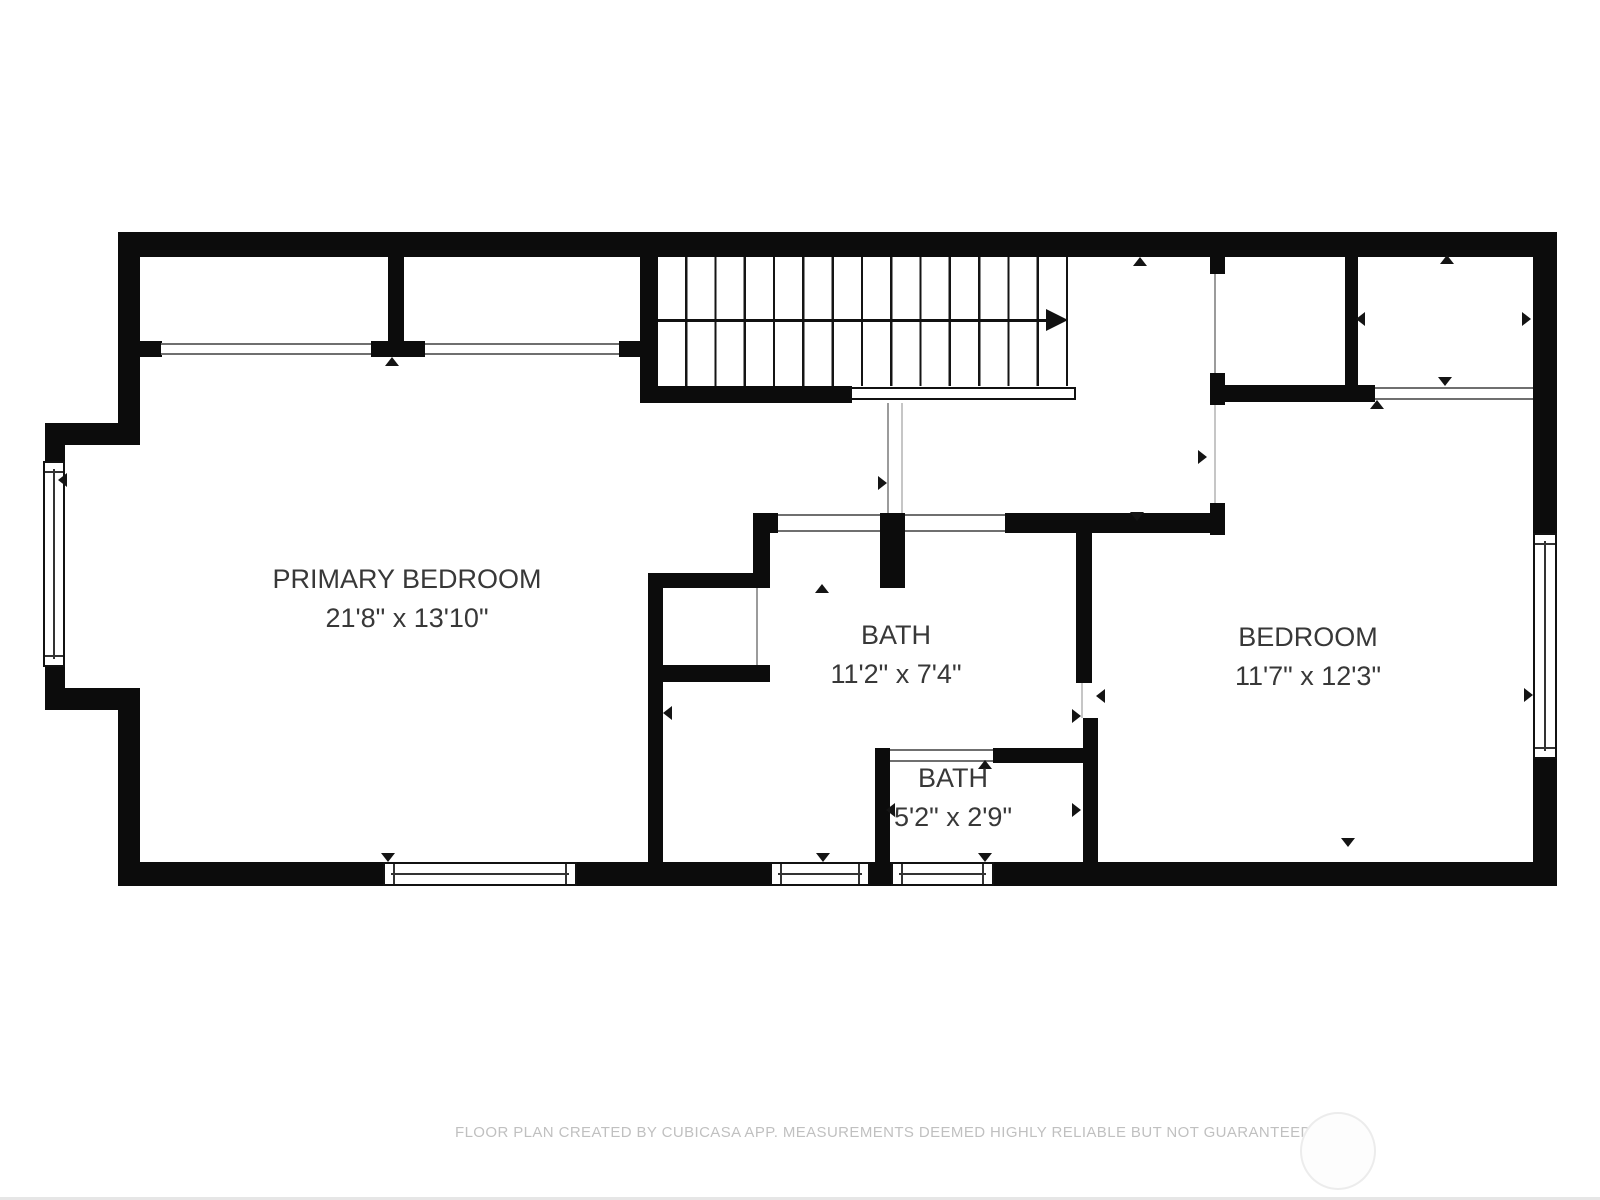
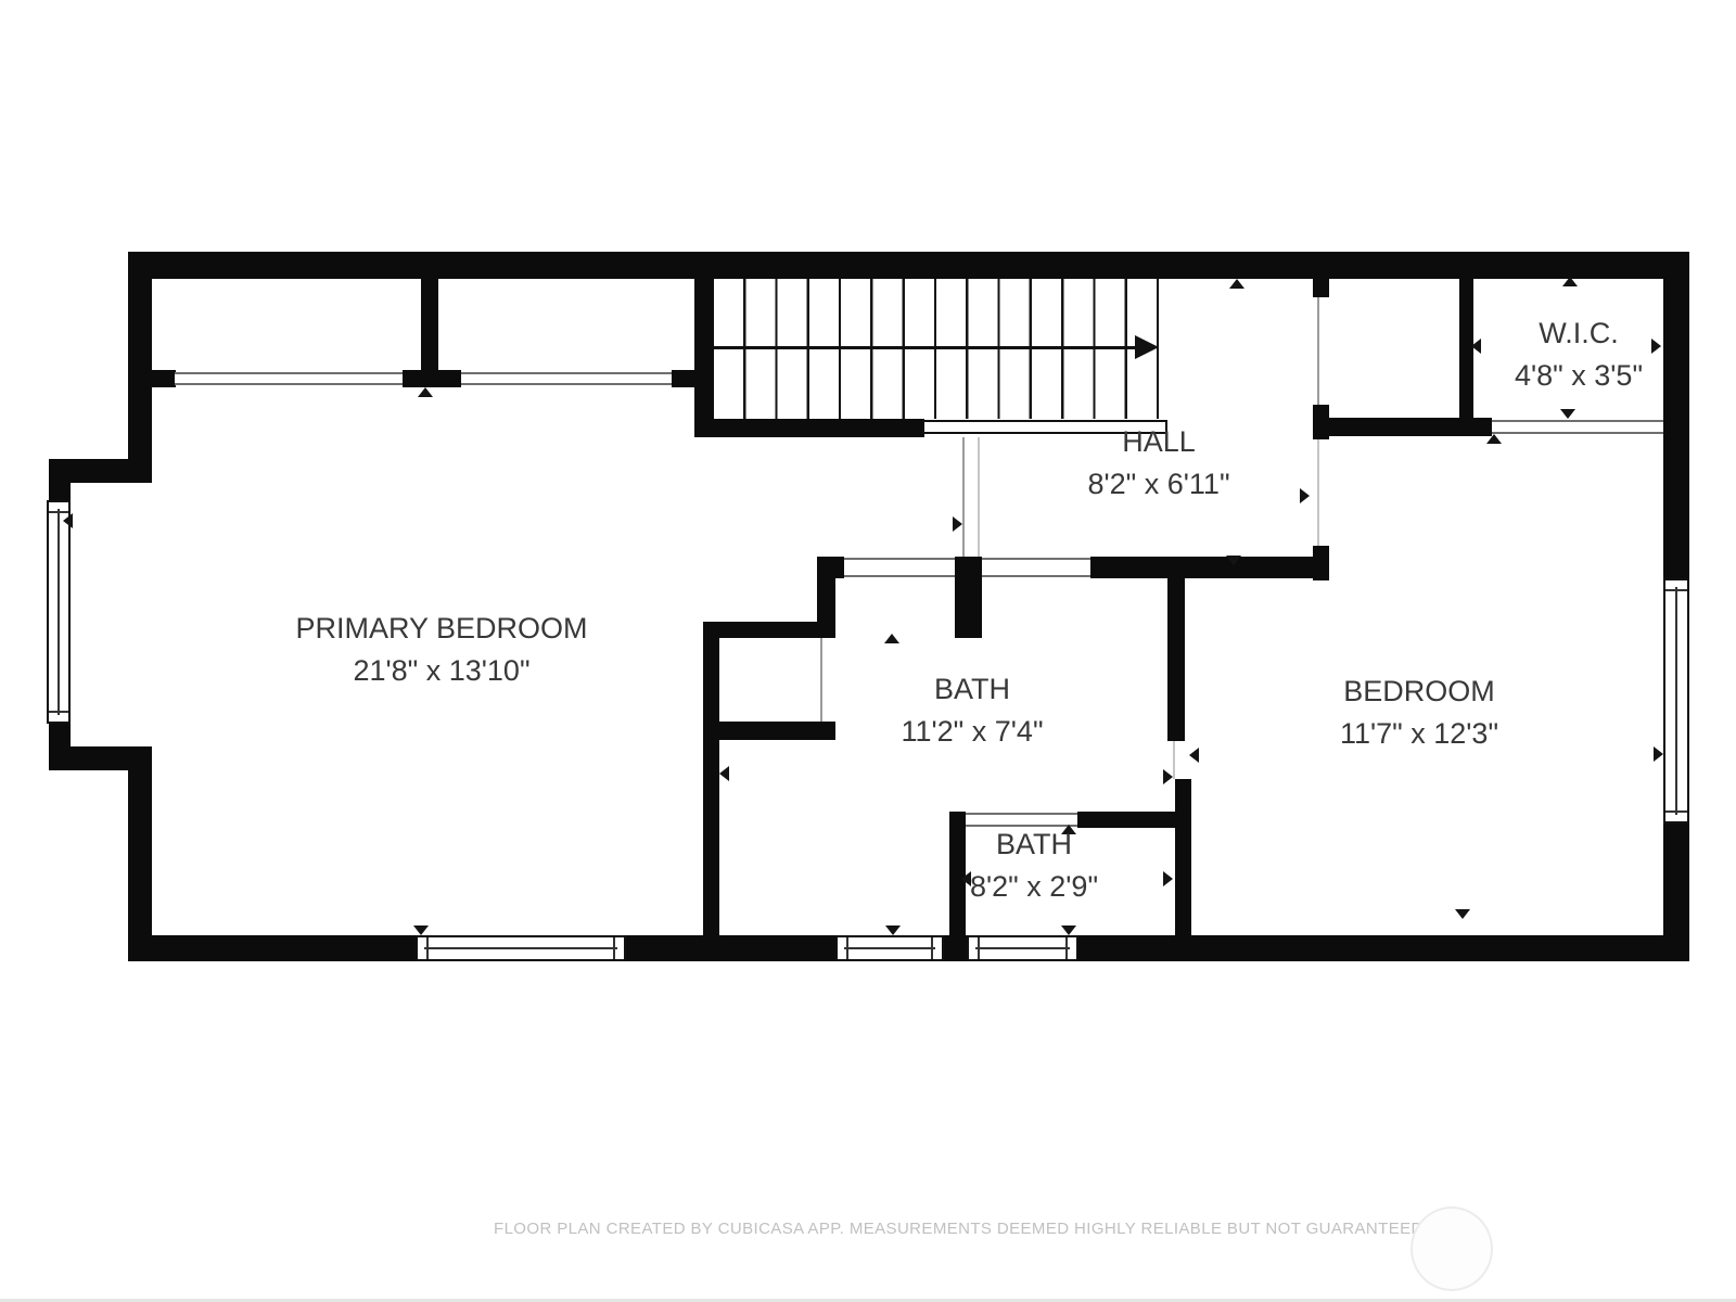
  PRIMARY BEDROOM
  21'8" x 13'10"
+ HALL
+ 8'2" x 6'11"
+ W.I.C.
+ 4'8" x 3'5"
  BATH
  11'2" x 7'4"
  BATH
- 5'2" x 2'9"
+ 8'2" x 2'9"
  BEDROOM
  11'7" x 12'3"
  FLOOR PLAN CREATED BY CUBICASA APP. MEASUREMENTS DEEMED HIGHLY RELIABLE BUT NOT GUARANTEE
